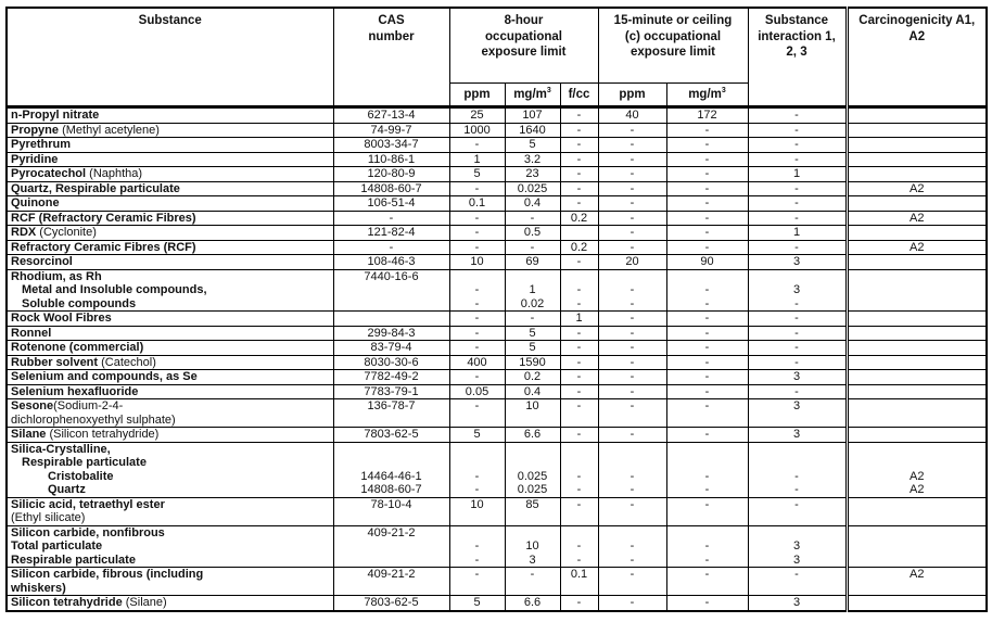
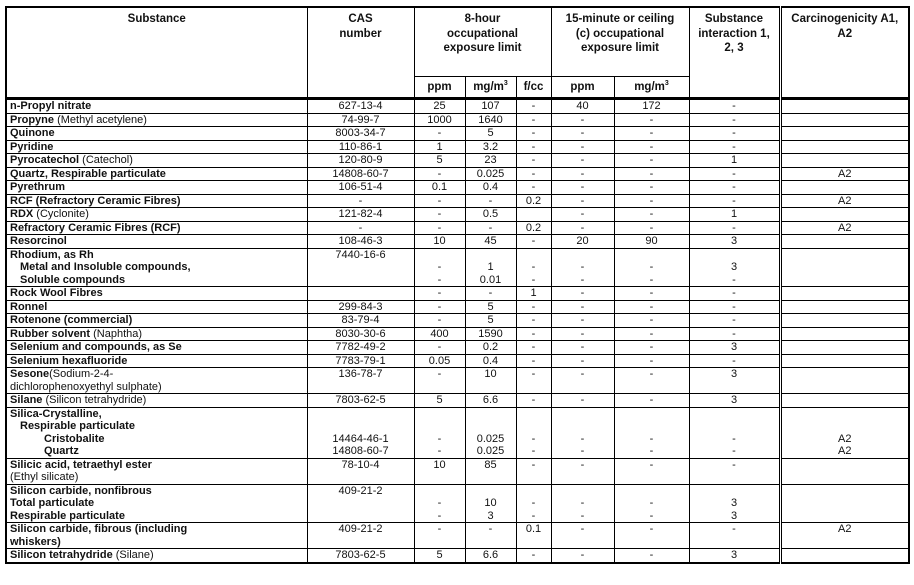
  Substance	CAS number	8-hour occupational exposure limit	15-minute or ceiling (c) occupational exposure limit	Substance interaction 1, 2, 3	Carcinogenicity A1, A2
  ppm	mg/m	f/cc	ppm	mg/m
  n-Propyl nitrate	627-13-4	25	107	-	40	172	-
  Propyne (Methyl acetylene)	74-99-7	1000	1640	-	-	-	-
- Pyrethrum	8003-34-7	-	5	-	-	-	-
+ Quinone	8003-34-7	-	5	-	-	-	-
  Pyridine	110-86-1	1	3.2	-	-	-	-
- Pyrocatechol (Naphtha)	120-80-9	5	23	-	-	-	1
+ Pyrocatechol (Catechol)	120-80-9	5	23	-	-	-	1
  Quartz, Respirable particulate	14808-60-7	-	0.025	-	-	-	-	A2
- Quinone	106-51-4	0.1	0.4	-	-	-	-
+ Pyrethrum	106-51-4	0.1	0.4	-	-	-	-
  RCF (Refractory Ceramic Fibres)	-	-	-	0.2	-	-	-	A2
  RDX (Cyclonite)	121-82-4	-	0.5		-	-	1
  Refractory Ceramic Fibres (RCF)	-	-	-	0.2	-	-	-	A2
- Resorcinol	108-46-3	10	69	-	20	90	3
+ Resorcinol	108-46-3	10	45	-	20	90	3
- Rhodium, as RhMetal and Insoluble compounds,Soluble compounds	7440-16-6	--	10.02	--	--	--	3-
+ Rhodium, as RhMetal and Insoluble compounds,Soluble compounds	7440-16-6	--	10.01	--	--	--	3-
  Rock Wool Fibres		-	-	1	-	-	-
  Ronnel	299-84-3	-	5	-	-	-	-
  Rotenone (commercial)	83-79-4	-	5	-	-	-	-
- Rubber solvent (Catechol)	8030-30-6	400	1590	-	-	-	-
+ Rubber solvent (Naphtha)	8030-30-6	400	1590	-	-	-	-
  Selenium and compounds, as Se	7782-49-2	-	0.2	-	-	-	3
  Selenium hexafluoride	7783-79-1	0.05	0.4	-	-	-	-
  Sesone(Sodium-2-4-dichlorophenoxyethyl sulphate)	136-78-7	-	10	-	-	-	3
  Silane (Silicon tetrahydride)	7803-62-5	5	6.6	-	-	-	3
  Silica-Crystalline,Respirable particulateCristobaliteQuartz	14464-46-114808-60-7	--	0.0250.025	--	--	--	--	A2A2
  Silicic acid, tetraethyl ester(Ethyl silicate)	78-10-4	10	85	-	-	-	-
  Silicon carbide, nonfibrousTotal particulateRespirable particulate	409-21-2	--	103	--	--	--	33
  Silicon carbide, fibrous (includingwhiskers)	409-21-2	-	-	0.1	-	-	-	A2
  Silicon tetrahydride (Silane)	7803-62-5	5	6.6	-	-	-	3
